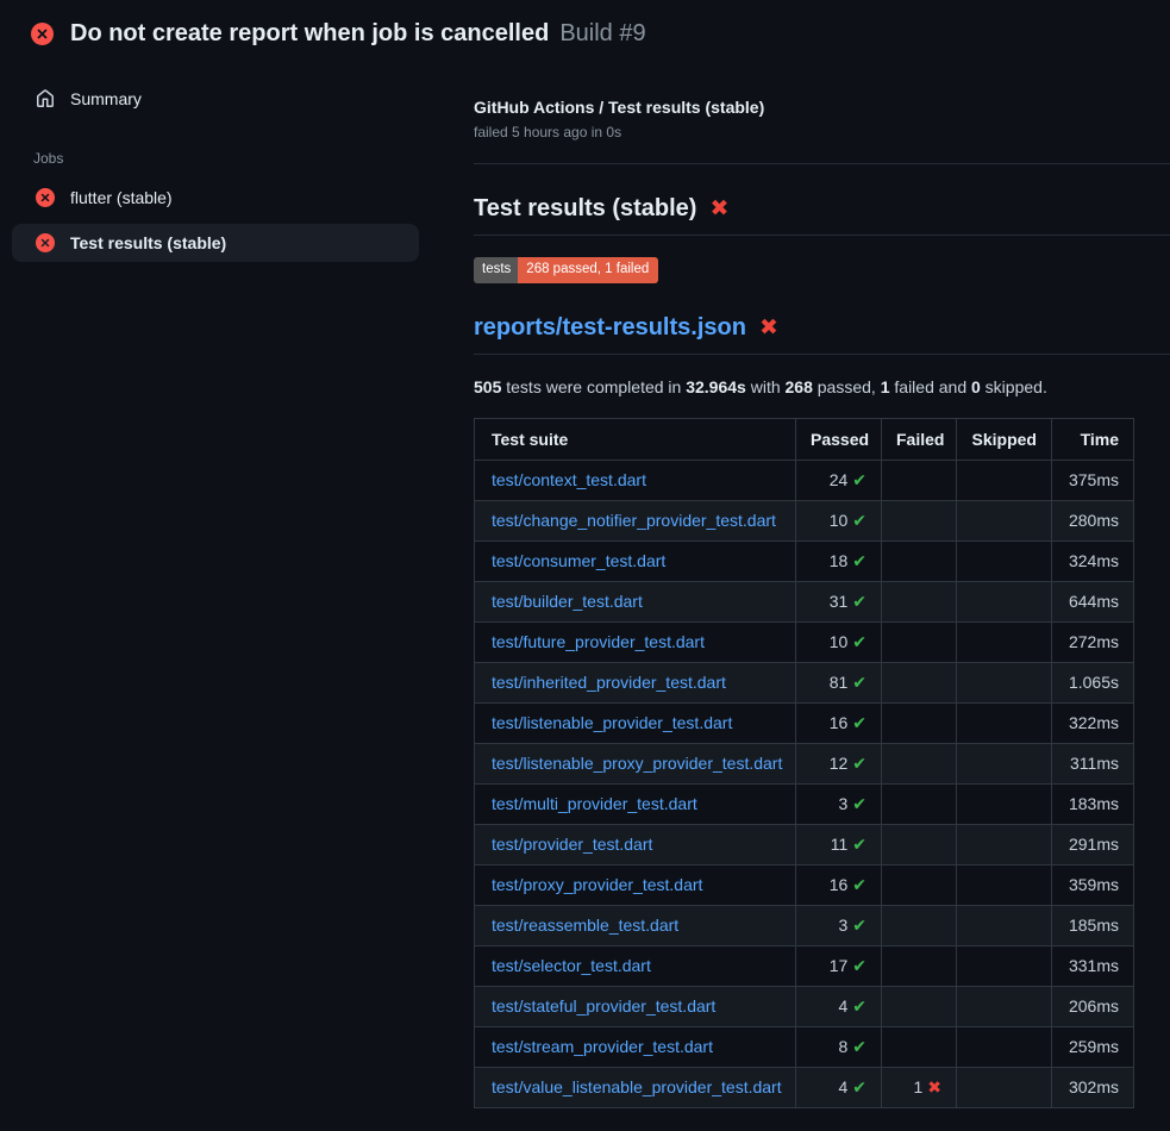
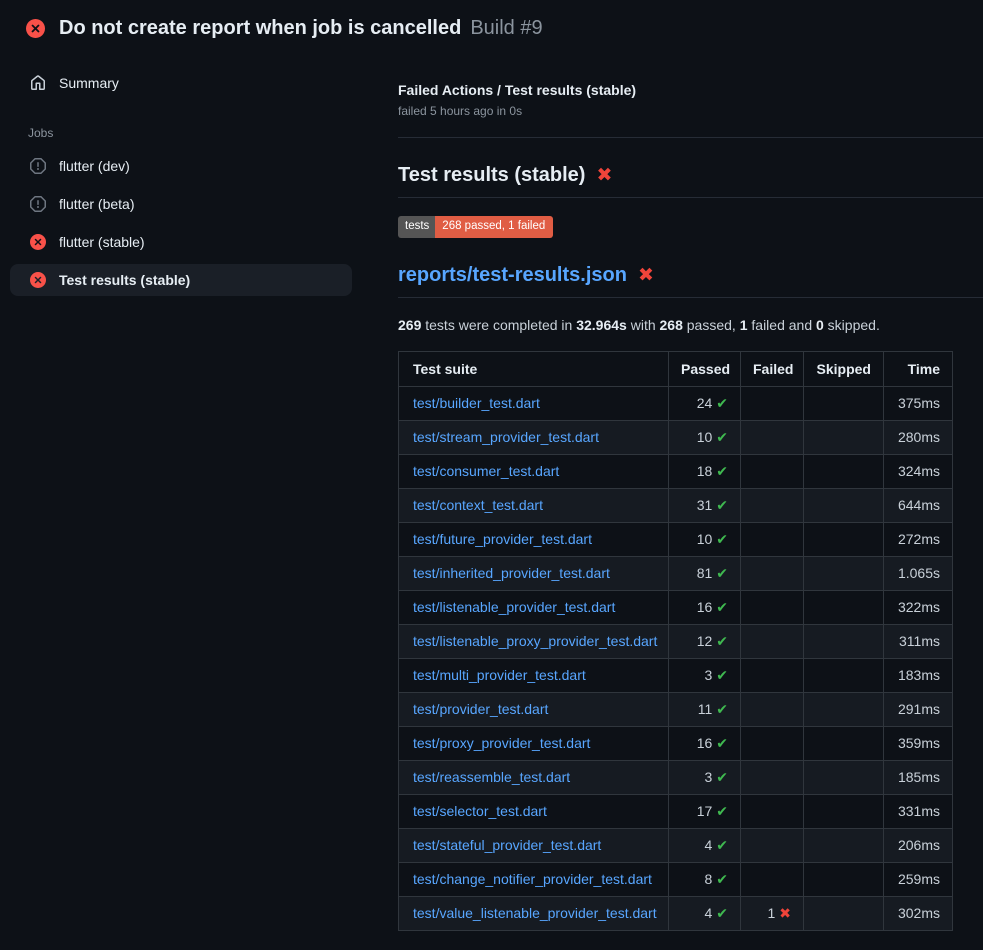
  Do not create report when job is cancelled Build #9
  Summary
  Jobs
+ flutter (dev)
+ flutter (beta)
  flutter (stable)
  Test results (stable)
- GitHub Actions / Test results (stable)
+ Failed Actions / Test results (stable)
  failed 5 hours ago in 0s
  Test results (stable)
  ✖
  tests
  268 passed, 1 failed
  reports/test-results.json
  ✖
- 505 tests were completed in 32.964s with 268 passed, 1 failed and 0 skipped.
+ 269 tests were completed in 32.964s with 268 passed, 1 failed and 0 skipped.
  Test suite	Passed	Failed	Skipped	Time
- test/context_test.dart	24 ✔			375ms
+ test/builder_test.dart	24 ✔			375ms
- test/change_notifier_provider_test.dart	10 ✔			280ms
+ test/stream_provider_test.dart	10 ✔			280ms
  test/consumer_test.dart	18 ✔			324ms
- test/builder_test.dart	31 ✔			644ms
+ test/context_test.dart	31 ✔			644ms
  test/future_provider_test.dart	10 ✔			272ms
  test/inherited_provider_test.dart	81 ✔			1.065s
  test/listenable_provider_test.dart	16 ✔			322ms
  test/listenable_proxy_provider_test.dart	12 ✔			311ms
  test/multi_provider_test.dart	3 ✔			183ms
  test/provider_test.dart	11 ✔			291ms
  test/proxy_provider_test.dart	16 ✔			359ms
  test/reassemble_test.dart	3 ✔			185ms
  test/selector_test.dart	17 ✔			331ms
  test/stateful_provider_test.dart	4 ✔			206ms
- test/stream_provider_test.dart	8 ✔			259ms
+ test/change_notifier_provider_test.dart	8 ✔			259ms
  test/value_listenable_provider_test.dart	4 ✔	1 ✖		302ms
